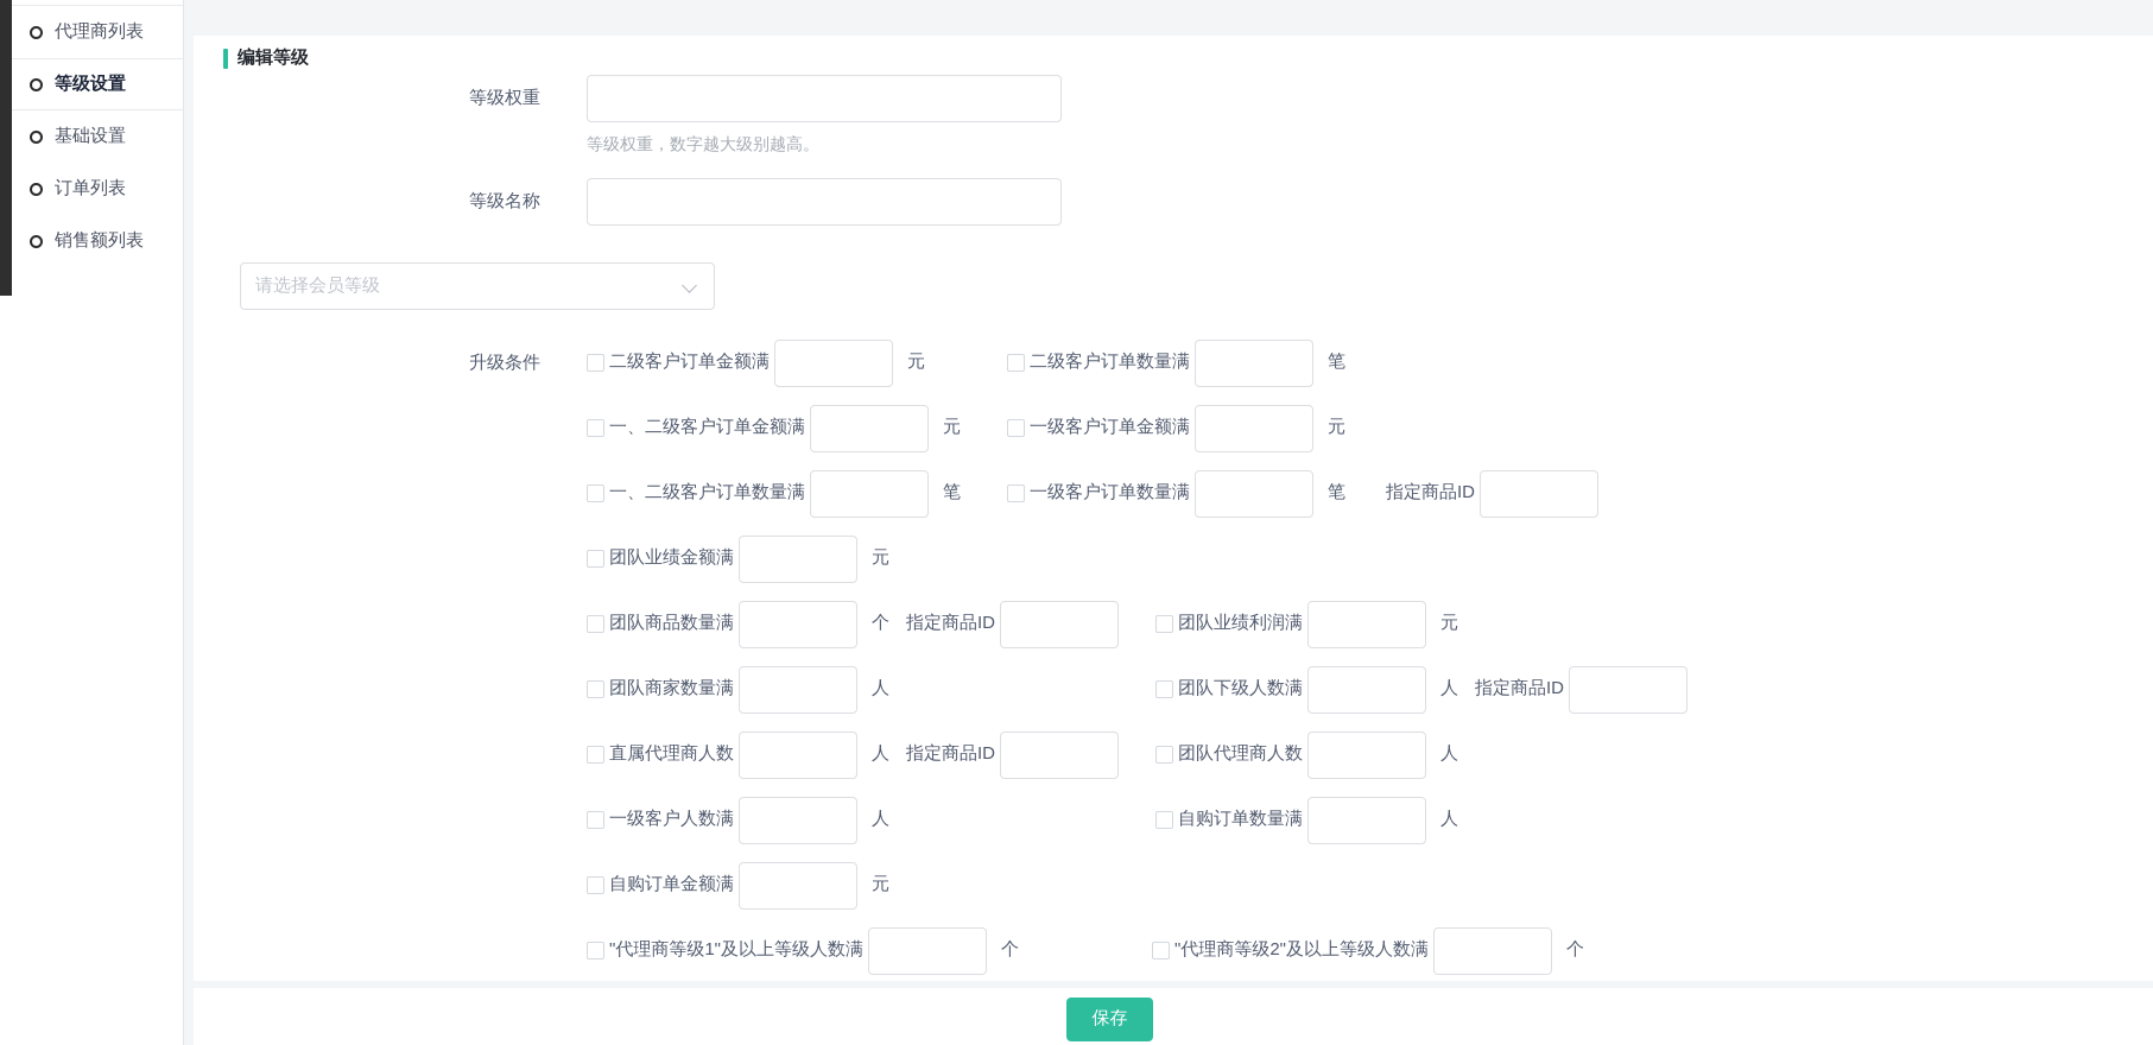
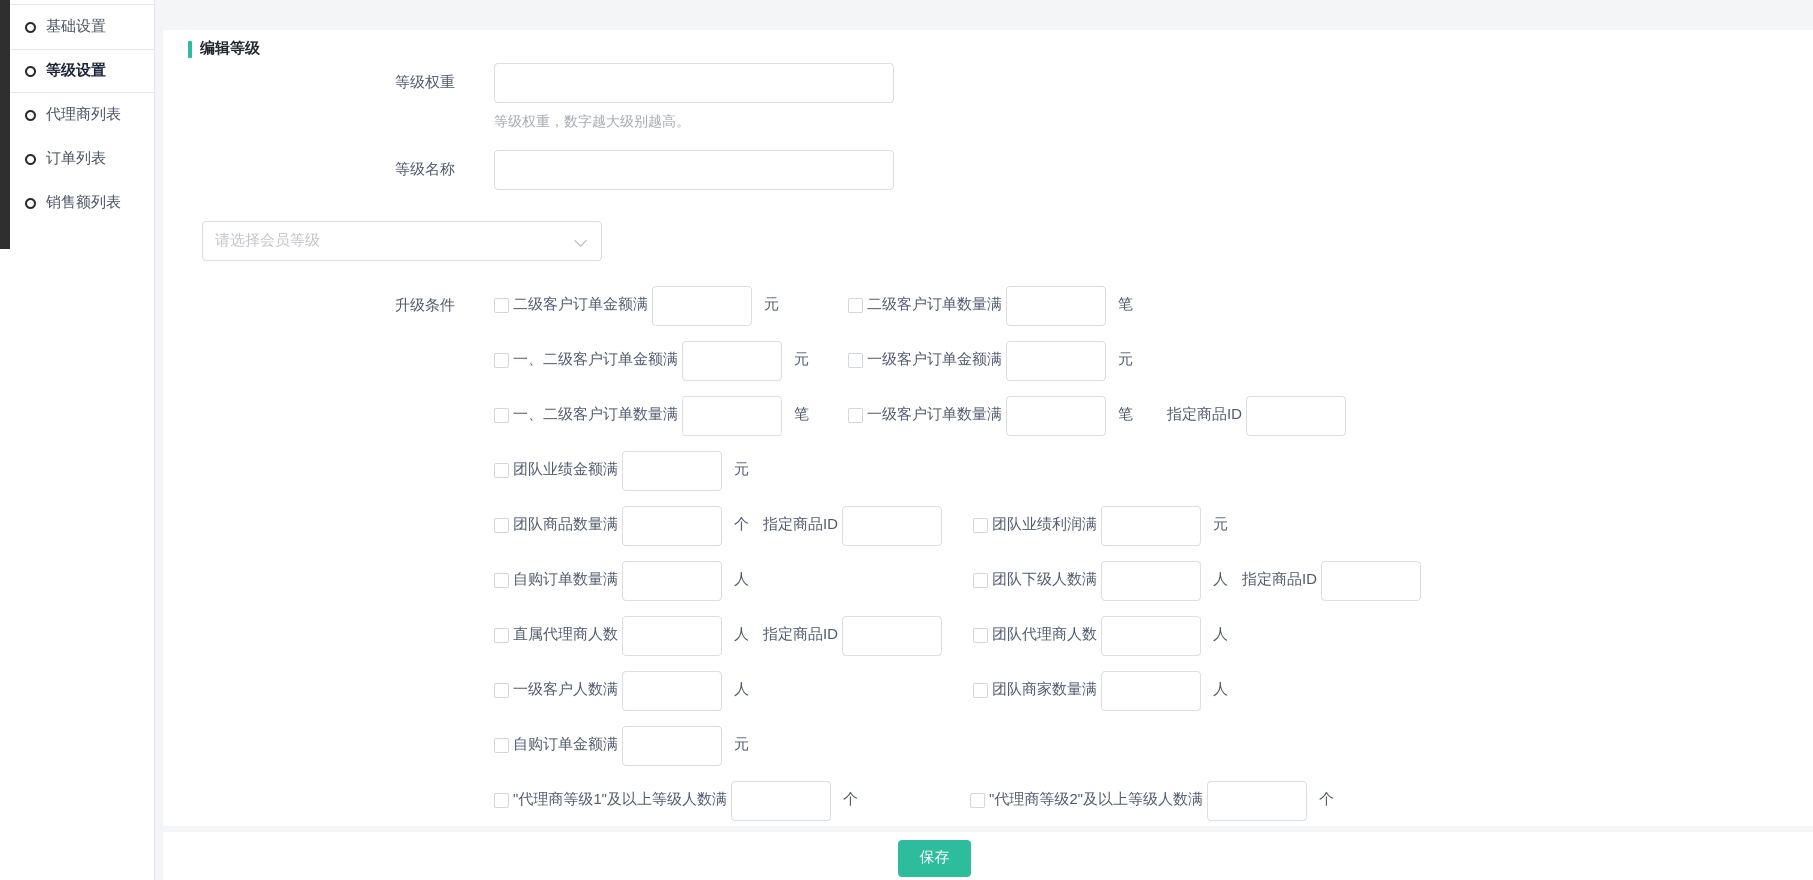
- 代理商列表
+ 基础设置
  等级设置
- 基础设置
+ 代理商列表
  订单列表
  销售额列表
  编辑等级
  等级权重
  等级权重，数字越大级别越高。
  等级名称
  请选择会员等级
  升级条件
  二级客户订单金额满
  元
  二级客户订单数量满
  笔
  一、二级客户订单金额满
  元
  一级客户订单金额满
  元
  一、二级客户订单数量满
  笔
  一级客户订单数量满
  笔
  指定商品ID
  团队业绩金额满
  元
  团队商品数量满
  个
  指定商品ID
  团队业绩利润满
  元
- 团队商家数量满
+ 自购订单数量满
  人
  团队下级人数满
  人
  指定商品ID
  直属代理商人数
  人
  指定商品ID
  团队代理商人数
  人
  一级客户人数满
  人
- 自购订单数量满
+ 团队商家数量满
  人
  自购订单金额满
  元
  "代理商等级1"及以上等级人数满
  个
  "代理商等级2"及以上等级人数满
  个
  保存
